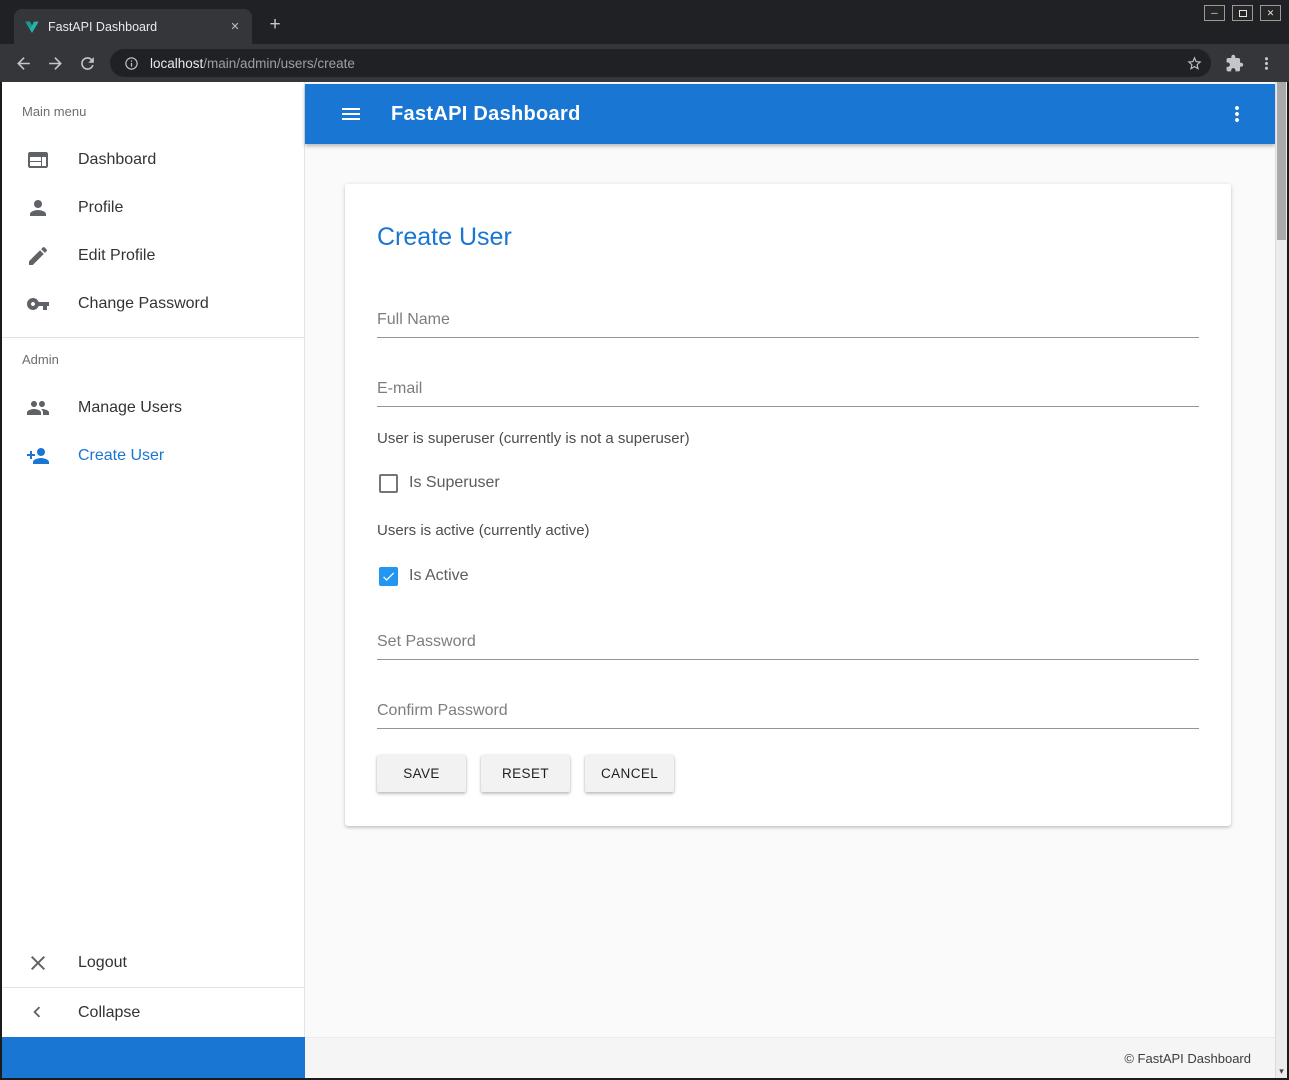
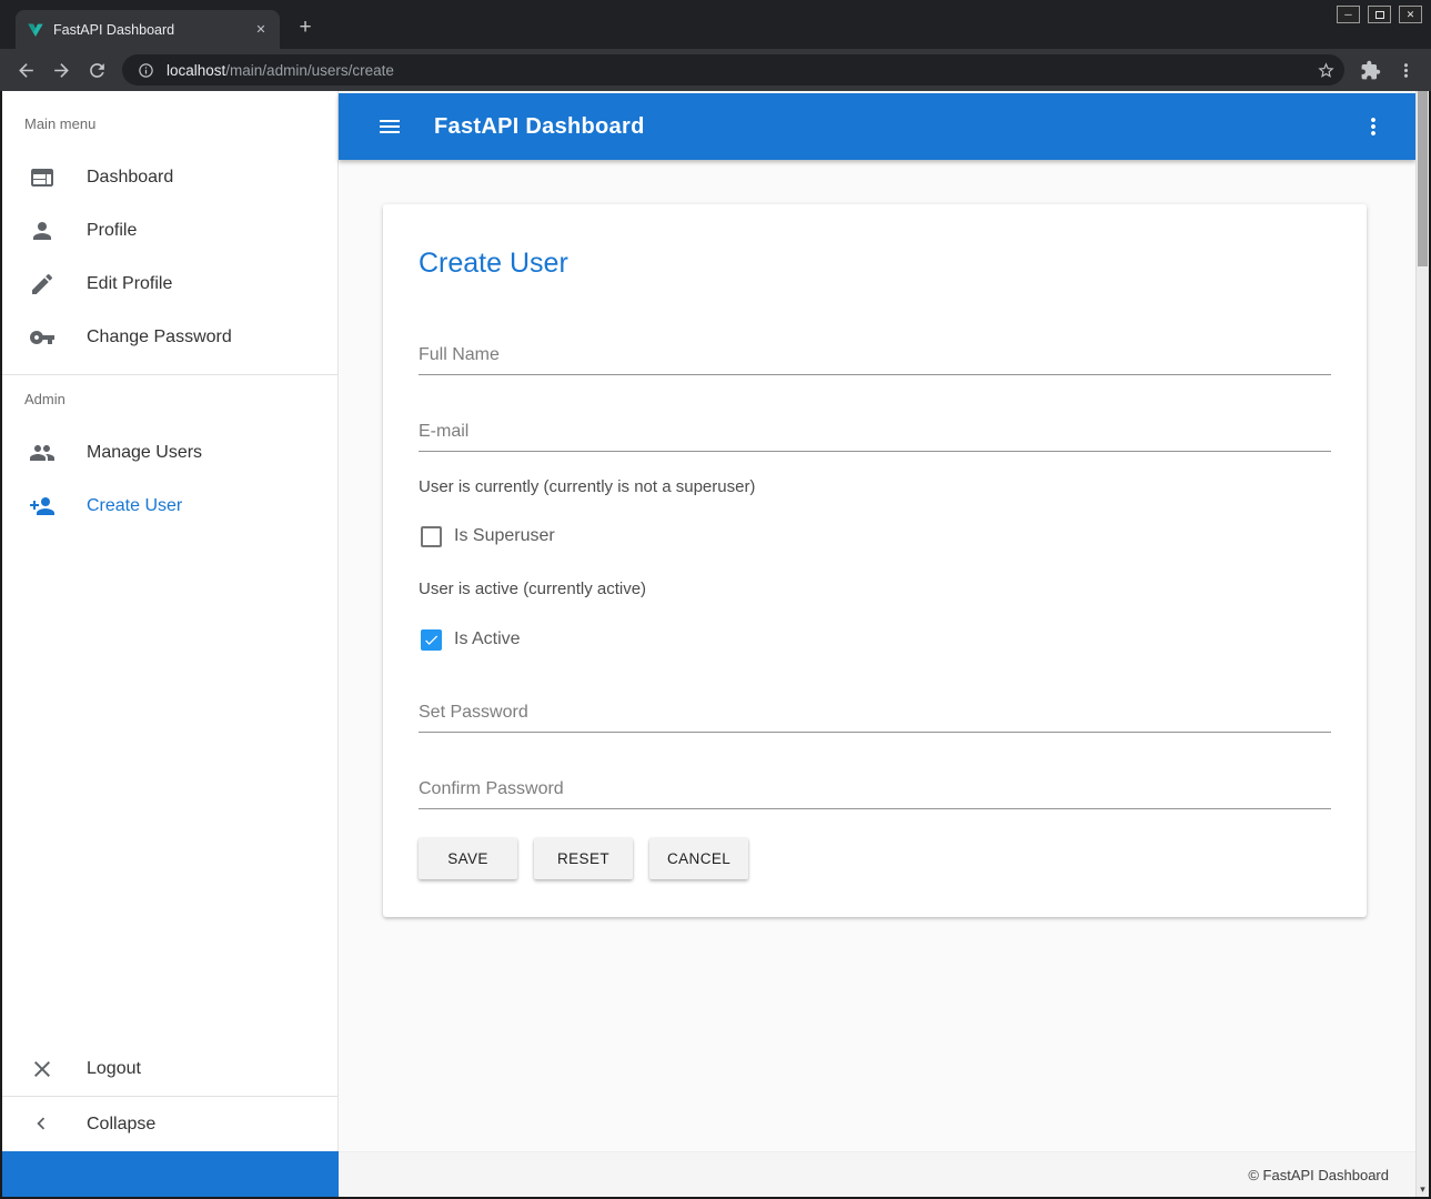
  FastAPI Dashboard
  ✕
  +
  ─
  ✕
  localhost/main/admin/users/create
  Main menu
  Dashboard
  Profile
  Edit Profile
  Change Password
  Admin
  Manage Users
  Create User
  Logout
  Collapse
  FastAPI Dashboard
  Create User
  Full Name
  E-mail
- User is superuser (currently is not a superuser)
+ User is currently (currently is not a superuser)
  Is Superuser
- Users is active (currently active)
+ User is active (currently active)
  Is Active
  Set Password
  Confirm Password
  SAVE
  RESET
  CANCEL
  © FastAPI Dashboard
  ▾
